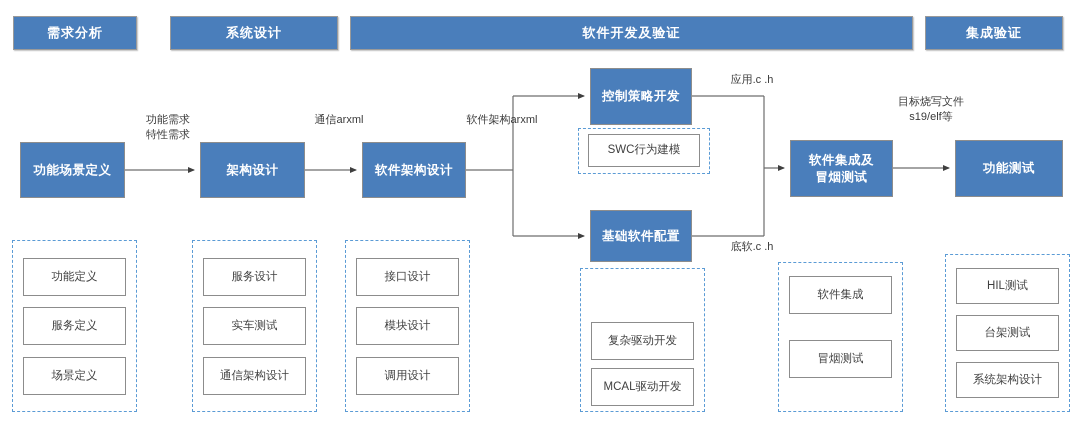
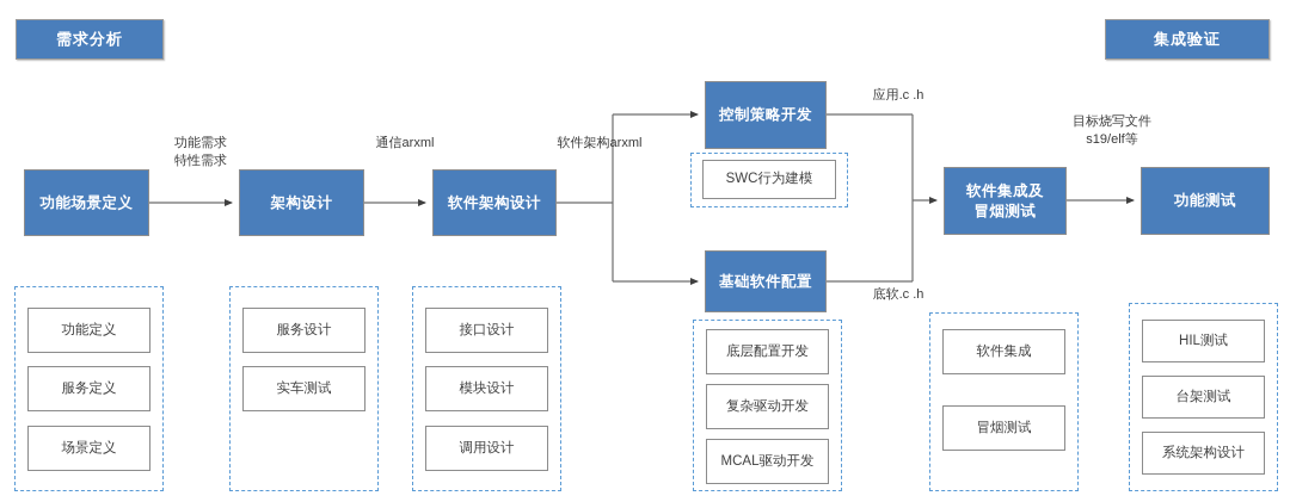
  需求分析
- 系统设计
- 软件开发及验证
  集成验证
  功能场景定义
  架构设计
  软件架构设计
  控制策略开发
  基础软件配置
  软件集成及
  冒烟测试
  功能测试
  SWC行为建模
  功能需求
  特性需求
  通信arxml
  软件架构arxml
  应用.c .h
  底软.c .h
  目标烧写文件
  s19/elf等
  功能定义
  服务定义
  场景定义
  服务设计
  实车测试
- 通信架构设计
  接口设计
  模块设计
  调用设计
+ 底层配置开发
  复杂驱动开发
  MCAL驱动开发
  软件集成
  冒烟测试
  HIL测试
  台架测试
  系统架构设计
